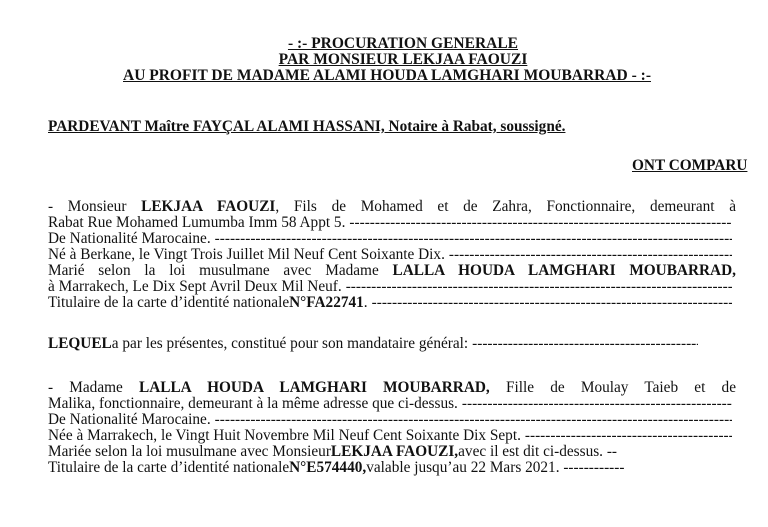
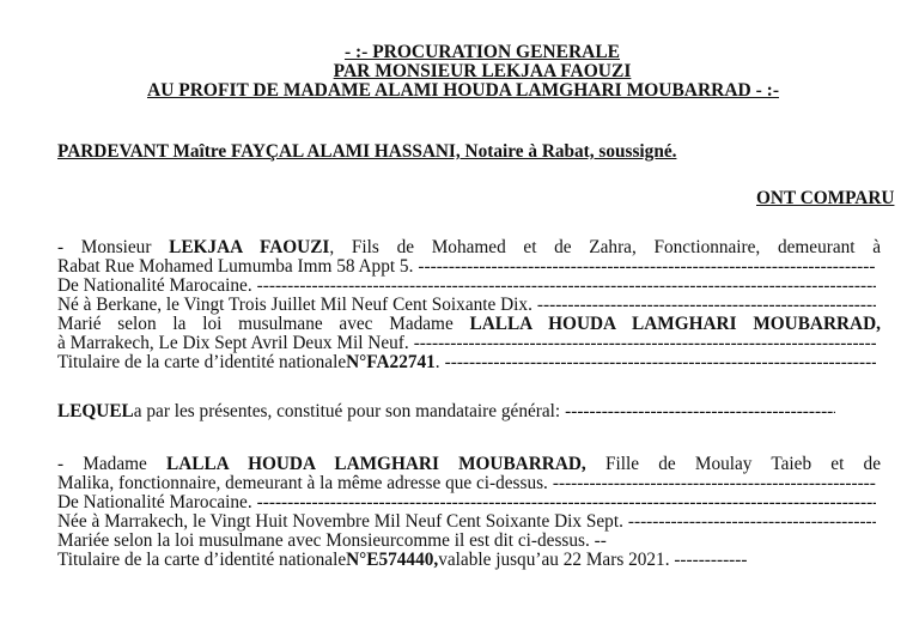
  - :- PROCURATION GENERALE
  PAR MONSIEUR LEKJAA FAOUZI
  AU PROFIT DE MADAME ALAMI HOUDA LAMGHARI MOUBARRAD - :-
  PARDEVANT Maître FAYÇAL ALAMI HASSANI, Notaire à Rabat, soussigné.
  ONT COMPARU
  - Monsieur LEKJAA FAOUZI, Fils de Mohamed et de Zahra, Fonctionnaire, demeurant à
  Rabat Rue Mohamed Lumumba Imm 58 Appt 5.
  De Nationalité Marocaine.
  ------------------------------------------------------------------------------------------------------
  Né à Berkane, le Vingt Trois Juillet Mil Neuf Cent Soixante Dix.
  Marié selon la loi musulmane avec Madame LALLA HOUDA LAMGHARI MOUBARRAD,
  à Marrakech, Le Dix Sept Avril Deux Mil Neuf.
  Titulaire de la carte d’identité nationale
  N°FA22741
  .
  LEQUEL
  a par les présentes, constitué pour son mandataire général:
  - Madame LALLA HOUDA LAMGHARI MOUBARRAD, Fille de Moulay Taieb et de
  Malika, fonctionnaire, demeurant à la même adresse que ci-dessus.
  De Nationalité Marocaine.
  ------------------------------------------------------------------------------------------------------
  Née à Marrakech, le Vingt Huit Novembre Mil Neuf Cent Soixante Dix Sept.
  Mariée selon la loi musulmane avec Monsieur
- LEKJAA FAOUZI,
- avec il est dit ci-dessus. --
+ comme il est dit ci-dessus. --
  Titulaire de la carte d’identité nationale
  N°E574440,
  valable jusqu’au 22 Mars 2021. ------------
